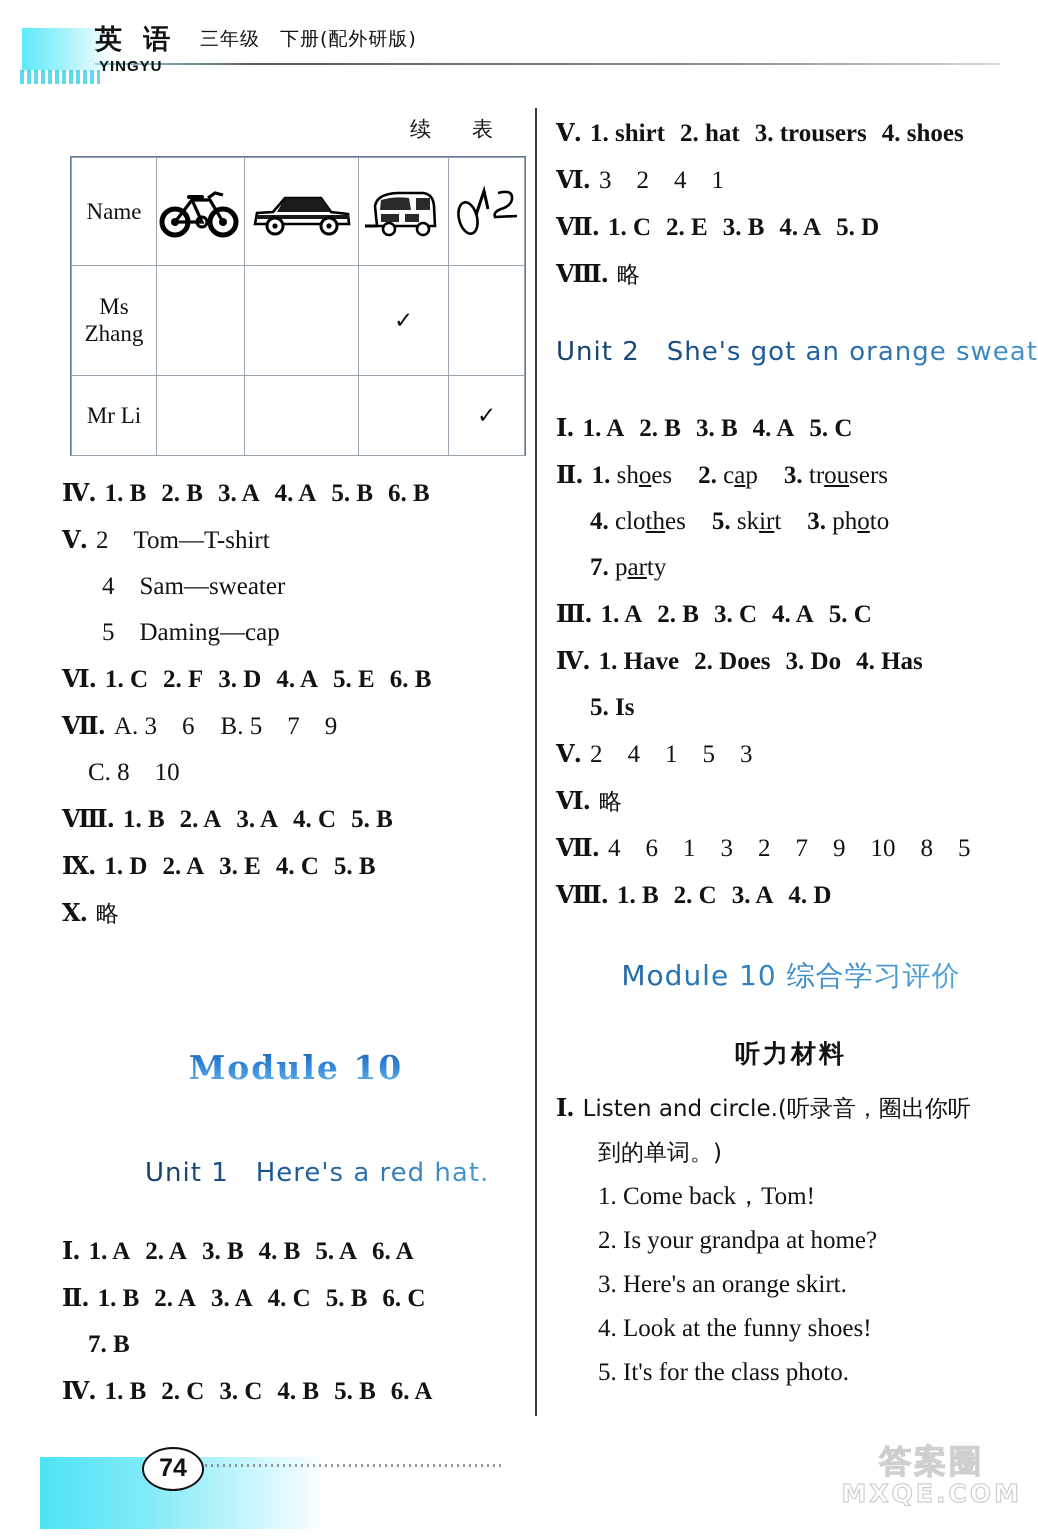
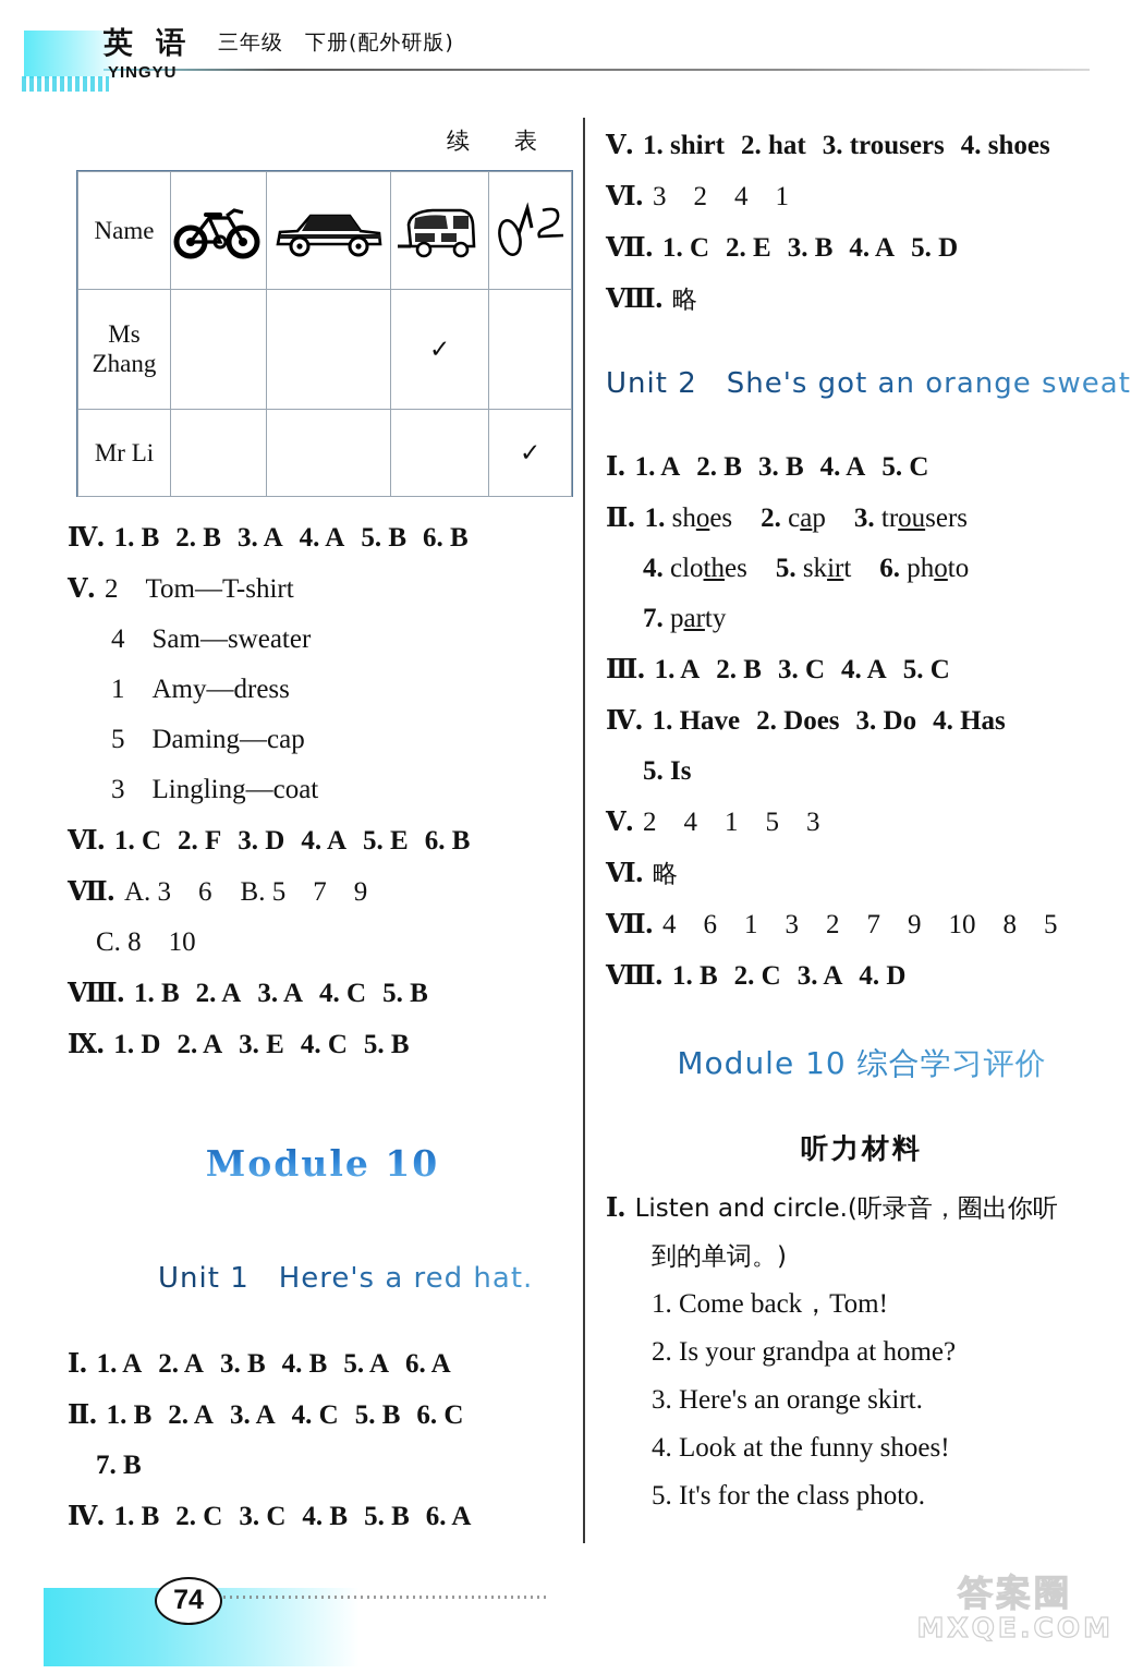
  英 语
  YINGYU
  三年级 下册(配外研版)
  续 表
  Name
  Ms Zhang			✓
  Mr Li				✓
  Ⅳ. 1. B 2. B 3. A 4. A 5. B 6. B
  Ⅴ. 2 Tom—T-shirt
  4 Sam—sweater
+ 1 Amy—dress
  5 Daming—cap
+ 3 Lingling—coat
  Ⅵ. 1. C 2. F 3. D 4. A 5. E 6. B
  Ⅶ. A. 3 6 B. 5 7 9
  C. 8 10
  Ⅷ. 1. B 2. A 3. A 4. C 5. B
  Ⅸ. 1. D 2. A 3. E 4. C 5. B
- Ⅹ. 略
  Module 10
  Unit 1 Here's a red hat.
  Ⅰ. 1. A 2. A 3. B 4. B 5. A 6. A
  Ⅱ. 1. B 2. A 3. A 4. C 5. B 6. C
  7. B
  Ⅳ. 1. B 2. C 3. C 4. B 5. B 6. A
  Ⅴ. 1. shirt 2. hat 3. trousers 4. shoes
  Ⅵ. 3 2 4 1
  Ⅶ. 1. C 2. E 3. B 4. A 5. D
  Ⅷ. 略
  Unit 2 She's got an orange sweat
  Ⅰ. 1. A 2. B 3. B 4. A 5. C
  Ⅱ. 1. shoes 2. cap 3. trousers
- 4. clothes 5. skirt 3. photo
+ 4. clothes 5. skirt 6. photo
  7. party
  Ⅲ. 1. A 2. B 3. C 4. A 5. C
  Ⅳ. 1. Have 2. Does 3. Do 4. Has
  5. Is
  Ⅴ. 2 4 1 5 3
  Ⅵ. 略
  Ⅶ. 4 6 1 3 2 7 9 10 8 5
  Ⅷ. 1. B 2. C 3. A 4. D
  Module 10 综合学习评价
  听力材料
  Ⅰ. Listen and circle.(听录音，圈出你听
  到的单词。)
  1. Come back，Tom!
  2. Is your grandpa at home?
  3. Here's an orange skirt.
  4. Look at the funny shoes!
  5. It's for the class photo.
  74
  答案圈
  MXQE.COM
